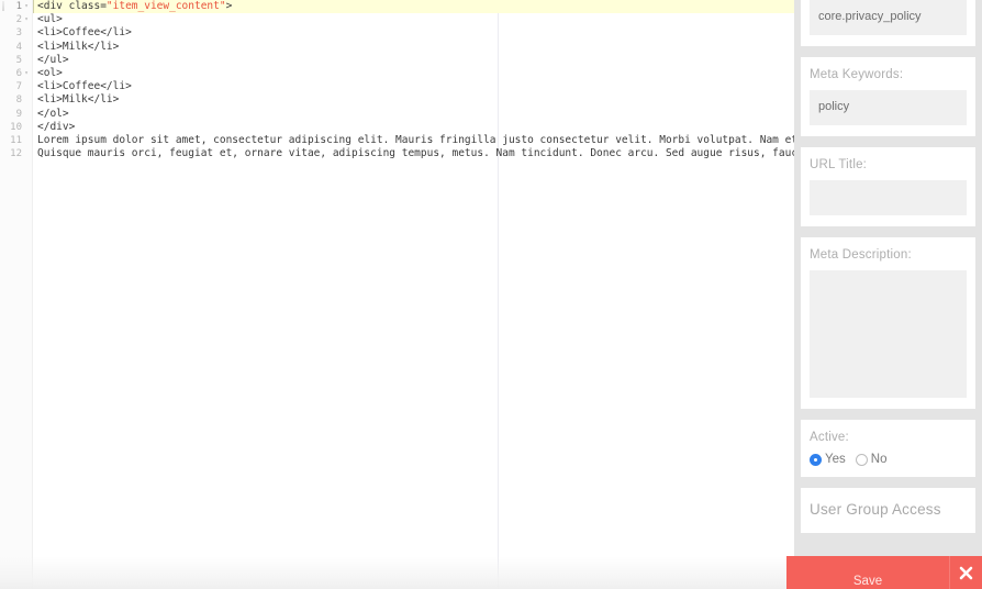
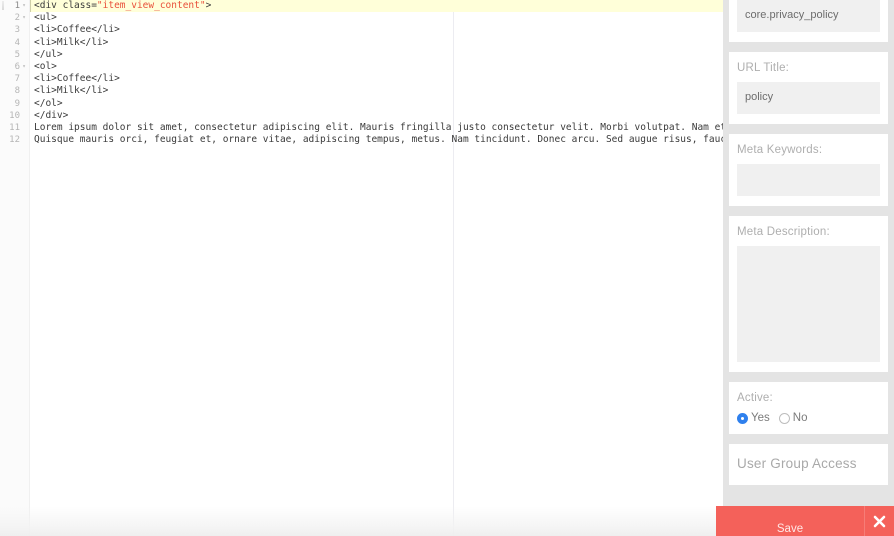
  1
  2
  3
  4
  5
  6
  7
  8
  9
  10
  11
  12
  <div class="item_view_content">
  <ul>
  <li>Coffee</li>
  <li>Milk</li>
  </ul>
  <ol>
  <li>Coffee</li>
  <li>Milk</li>
  </ol>
  </div>
  Lorem ipsum dolor sit amet, consectetur adipiscing elit. Mauris fringilla justo consectetur velit. Morbi volutpat. Nam e
  Quisque mauris orci, feugiat et, ornare vitae, adipiscing tempus, metus. Nam tincidunt. Donec arcu. Sed augue risus, fau
  core.privacy_policy
- Meta Keywords:
+ URL Title:
  policy
- URL Title:
+ Meta Keywords:
  Meta Description:
  Active:
  Yes
  No
  User Group Access
  Save
